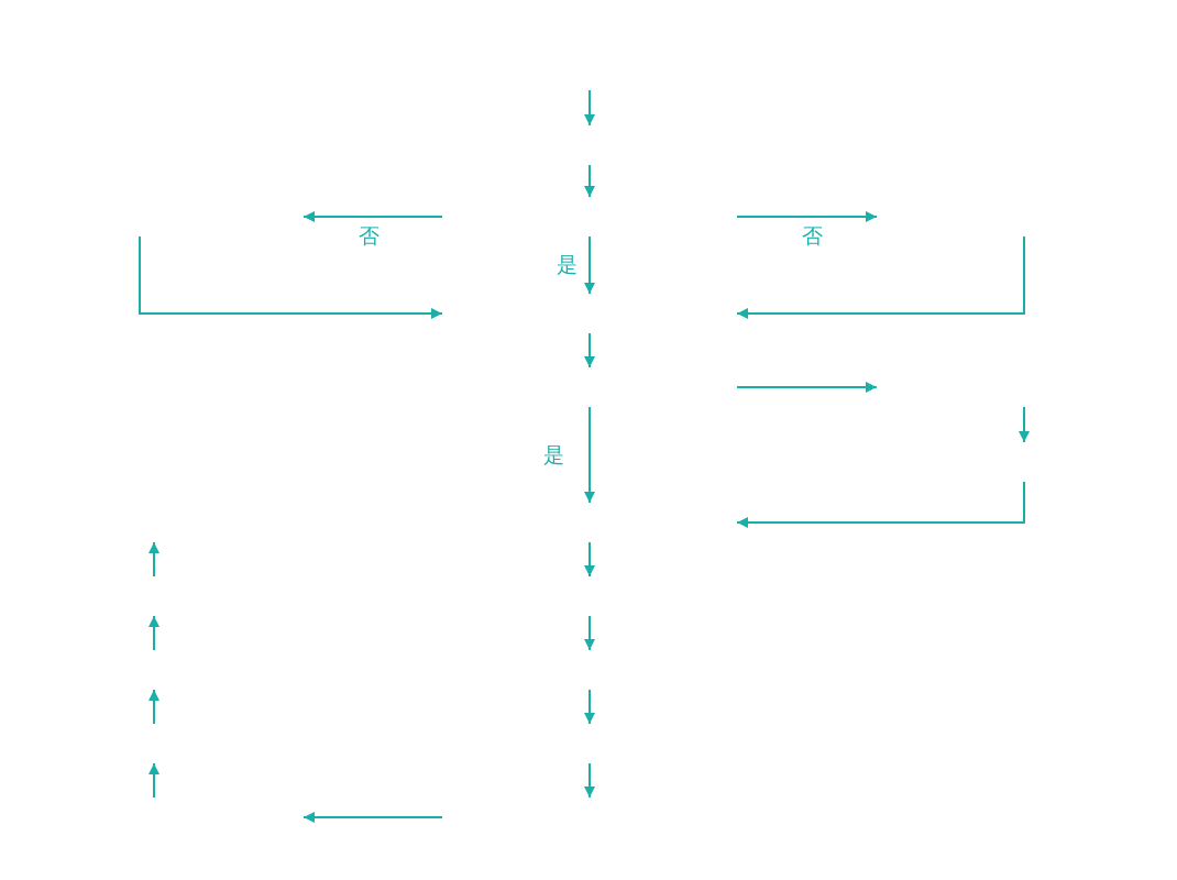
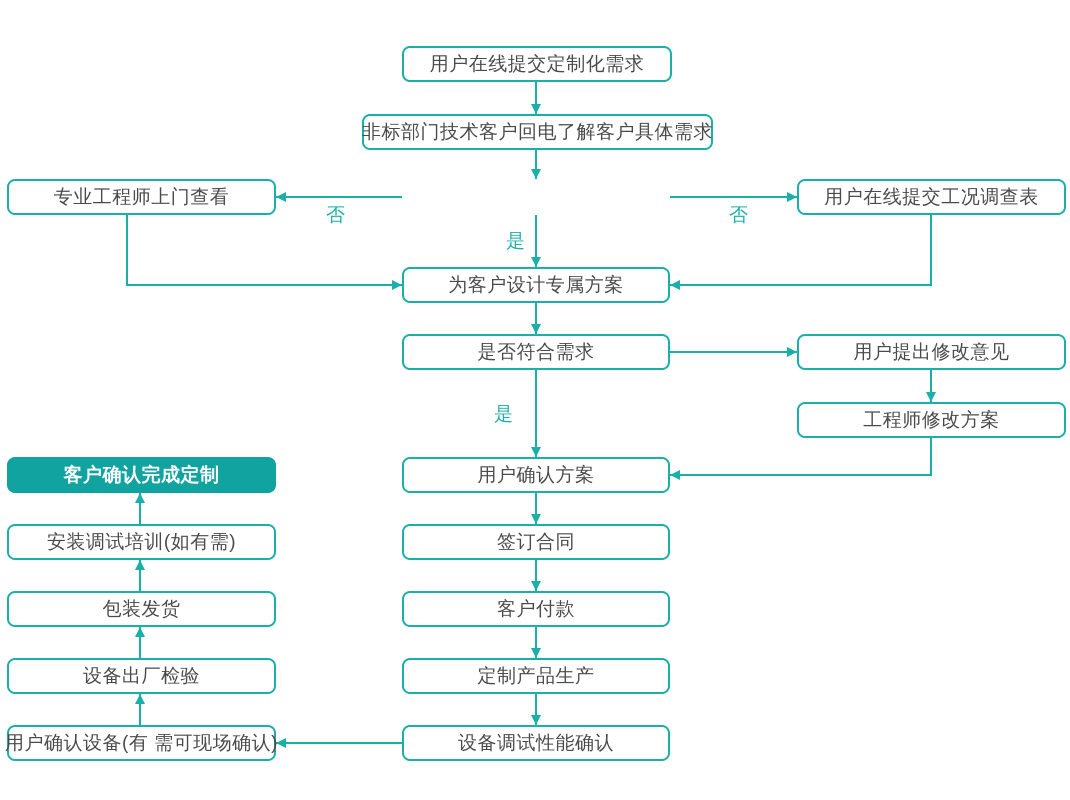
+ 用户在线提交定制化需求
+ 非标部门技术客户回电了解客户具体需求
+ 为客户设计专属方案
+ 是否符合需求
+ 用户确认方案
+ 签订合同
+ 客户付款
+ 定制产品生产
+ 设备调试性能确认
+ 专业工程师上门查看
+ 客户确认完成定制
+ 安装调试培训(如有需)
+ 包装发货
+ 设备出厂检验
+ 用户确认设备(有 需可现场确认)
+ 用户在线提交工况调查表
+ 用户提出修改意见
+ 工程师修改方案
  否
  否
  是
  是
